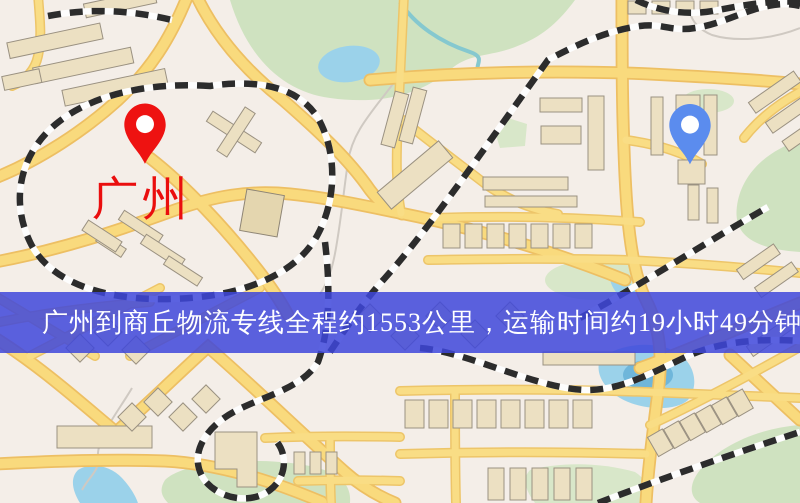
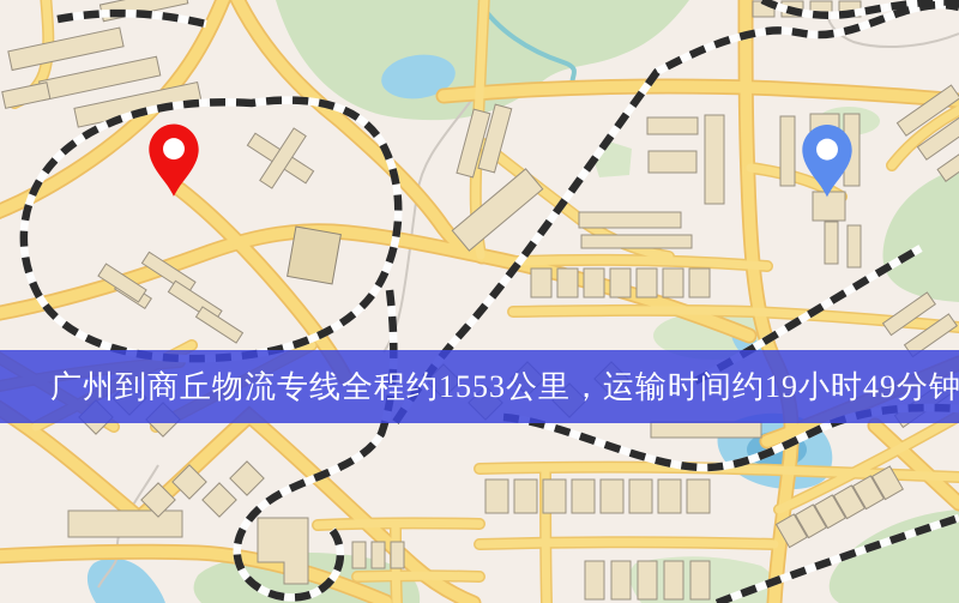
- 广州
  广州到商丘物流专线全程约1553公里，运输时间约19小时49分钟
